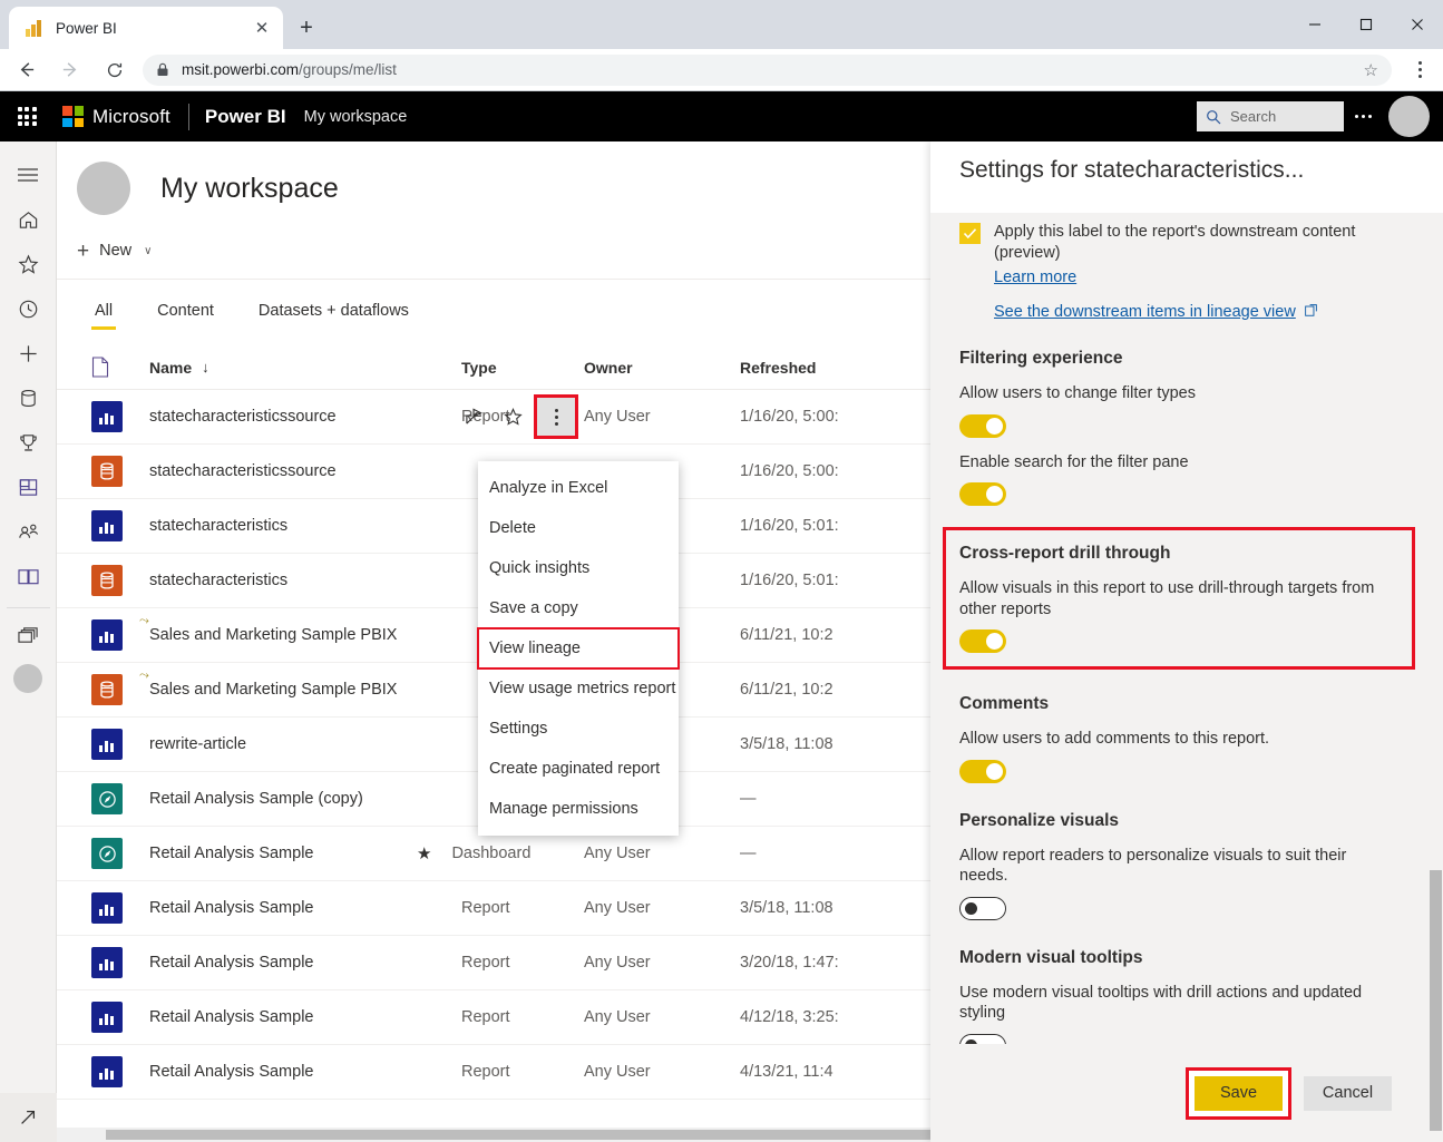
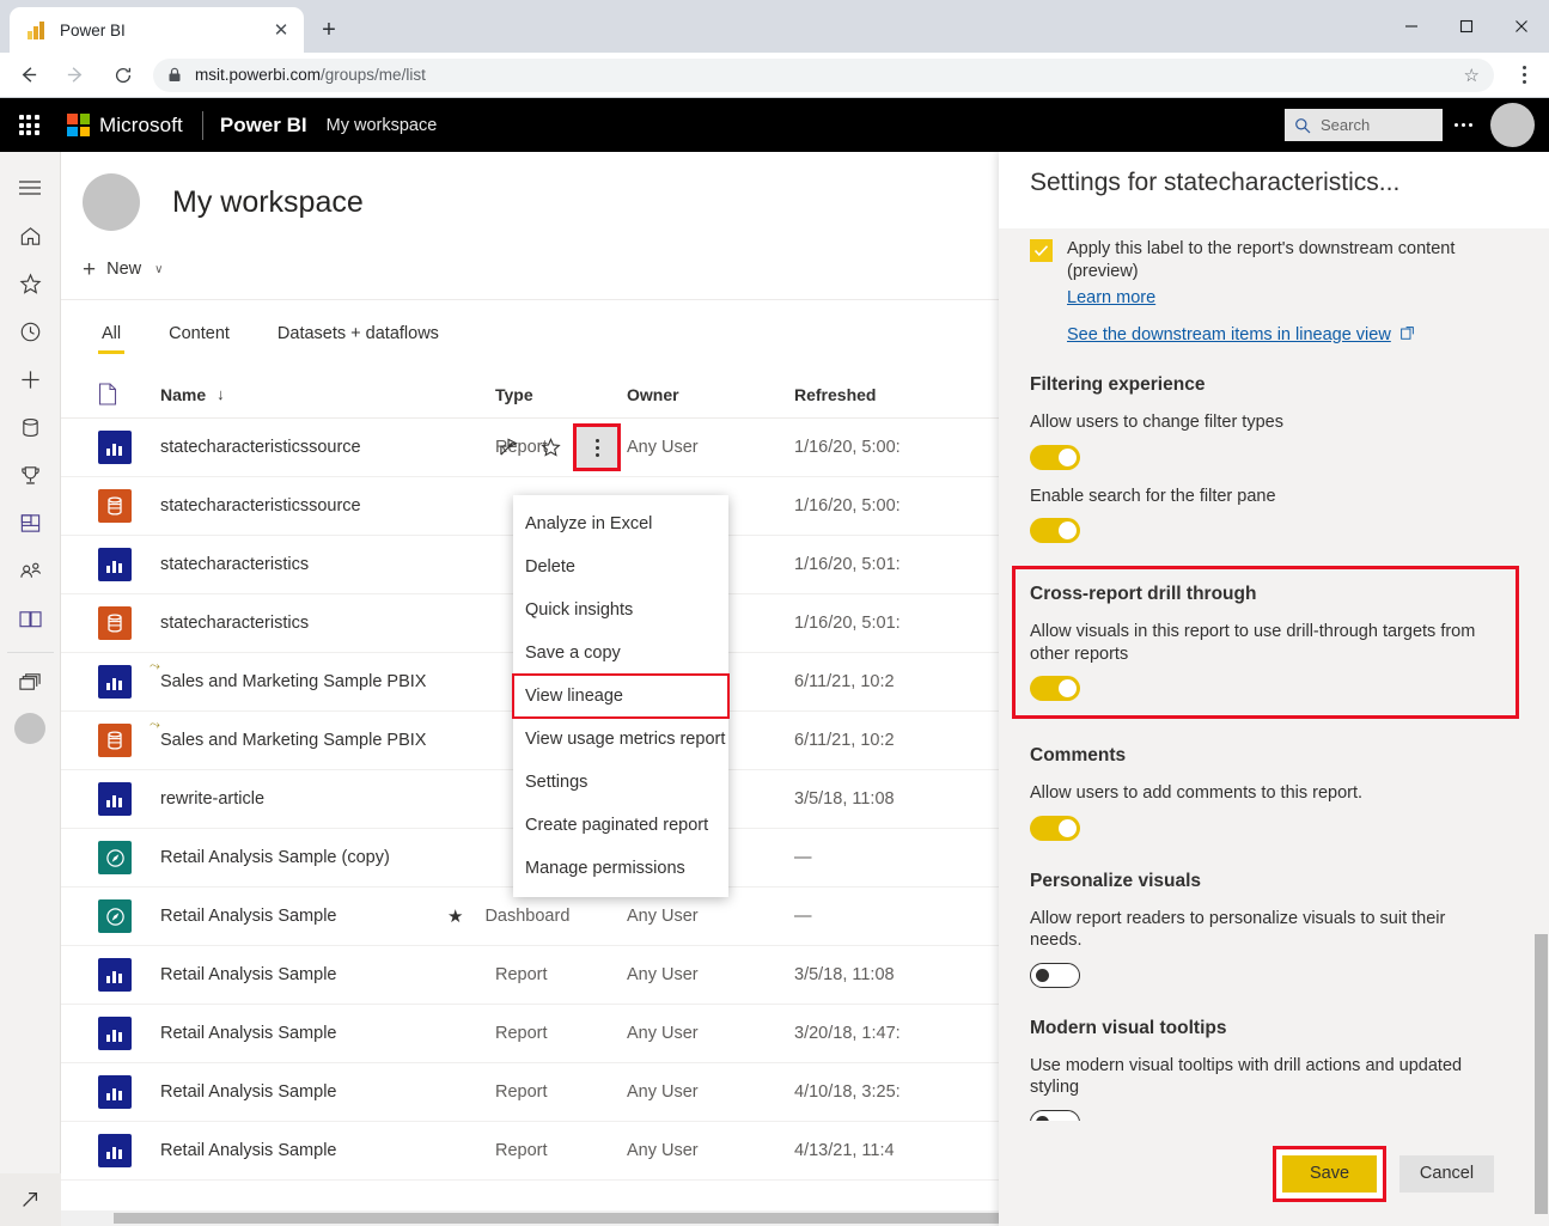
  Power BI
  ✕
  +
  msit.powerbi.com/groups/me/list
  ☆
  Microsoft
  Power BI
  My workspace
  Search
  My workspace
  +
  New
  ∨
  All
  Content
  Datasets + dataflows
  Name
  ↓
  Type
  Owner
  Refreshed
  statecharacteristicssource
  Repor
  Any User
  1/16/20, 5:00:
  statecharacteristicssource
  1/16/20, 5:00:
  statecharacteristics
  1/16/20, 5:01:
  statecharacteristics
  1/16/20, 5:01:
  ⤳
  Sales and Marketing Sample PBIX
  6/11/21, 10:2
  ⤳
  Sales and Marketing Sample PBIX
  6/11/21, 10:2
  rewrite-article
  3/5/18, 11:08
  Retail Analysis Sample (copy)
  —
  Retail Analysis Sample
  ★
  Dashboard
  Any User
  —
  Retail Analysis Sample
  Report
  Any User
  3/5/18, 11:08
  Retail Analysis Sample
  Report
  Any User
  3/20/18, 1:47:
  Retail Analysis Sample
  Report
  Any User
- 4/12/18, 3:25:
+ 4/10/18, 3:25:
  Retail Analysis Sample
  Report
  Any User
  4/13/21, 11:4
  Analyze in Excel
  Delete
  Quick insights
  Save a copy
  View lineage
  View usage metrics report
  Settings
  Create paginated report
  Manage permissions
  Settings for statecharacteristics...
  Apply this label to the report's downstream content (preview)
  Learn more
  See the downstream items in lineage view
  Filtering experience
  Allow users to change filter types
  Enable search for the filter pane
  Cross-report drill through
  Allow visuals in this report to use drill-through targets from other reports
  Comments
  Allow users to add comments to this report.
  Personalize visuals
  Allow report readers to personalize visuals to suit their needs.
  Modern visual tooltips
  Use modern visual tooltips with drill actions and updated styling
  Save
  Cancel
